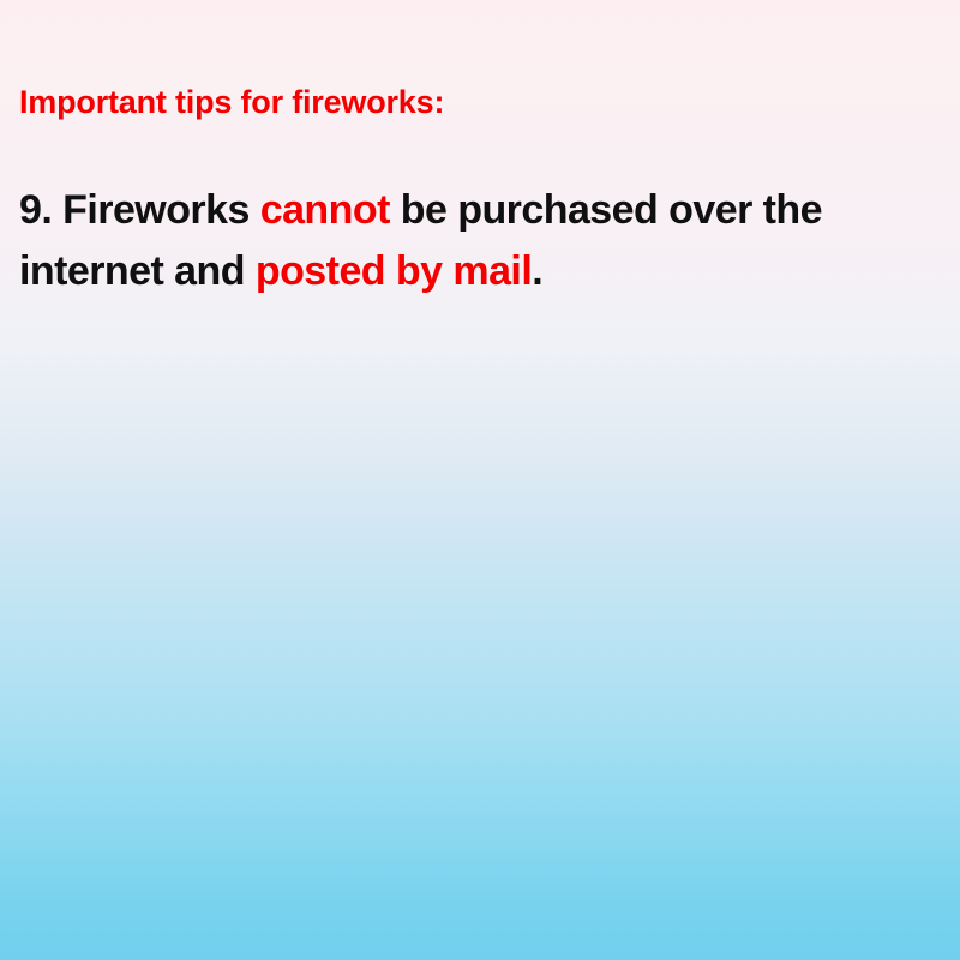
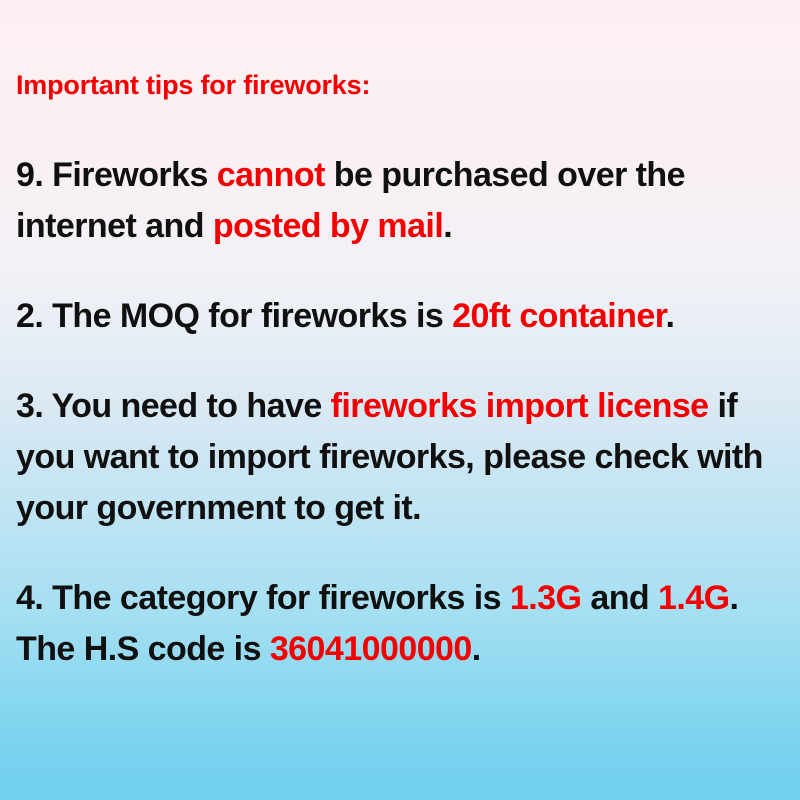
  Important tips for fireworks:
  9. Fireworks cannot be purchased over the internet and posted by mail.
+ 2. The MOQ for fireworks is 20ft container.
+ 3. You need to have fireworks import license if you want to import fireworks, please check with your government to get it.
+ 4. The category for fireworks is 1.3G and 1.4G. The H.S code is 36041000000.
